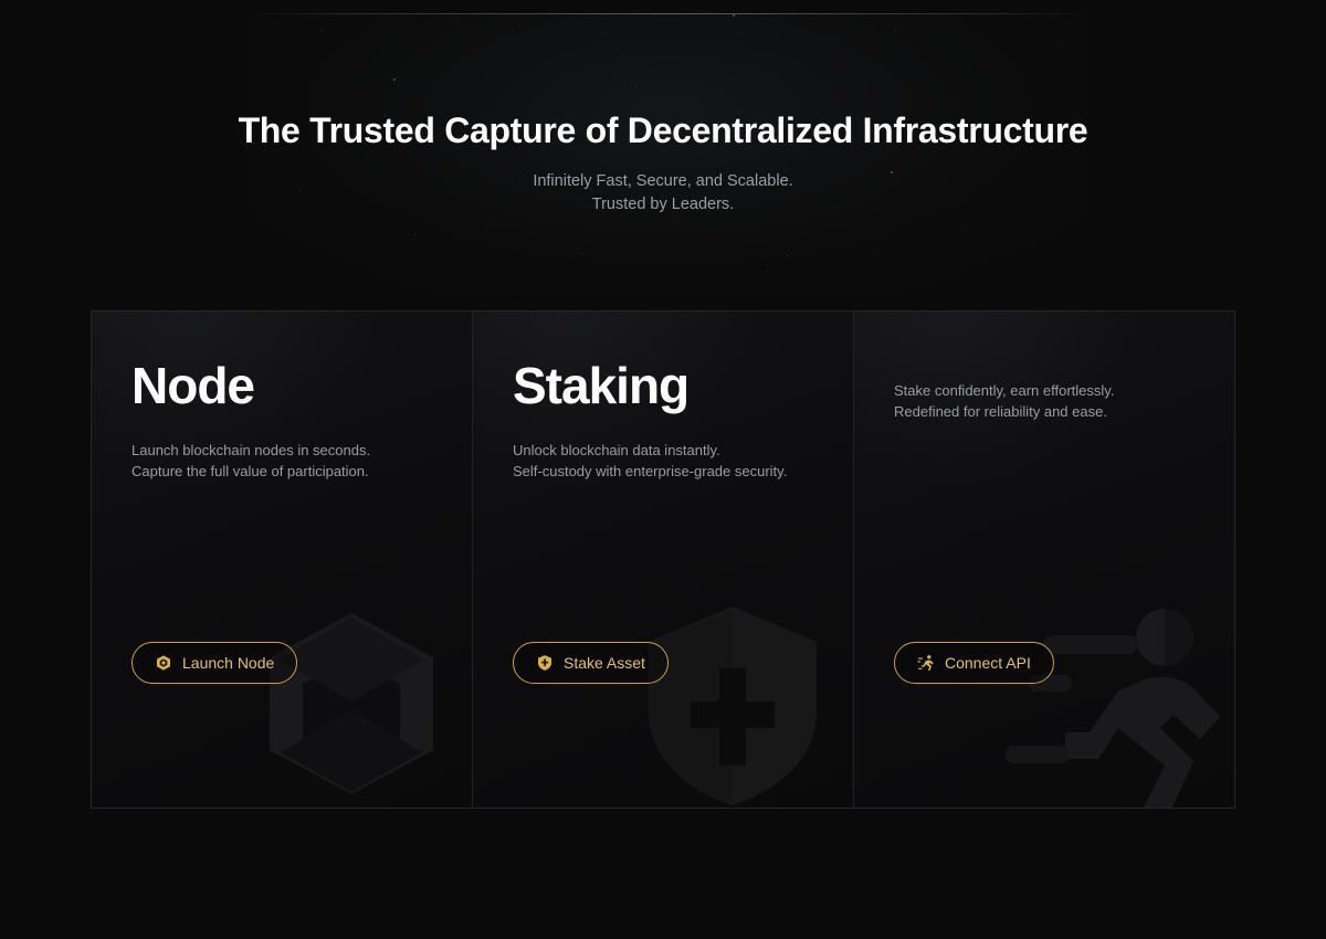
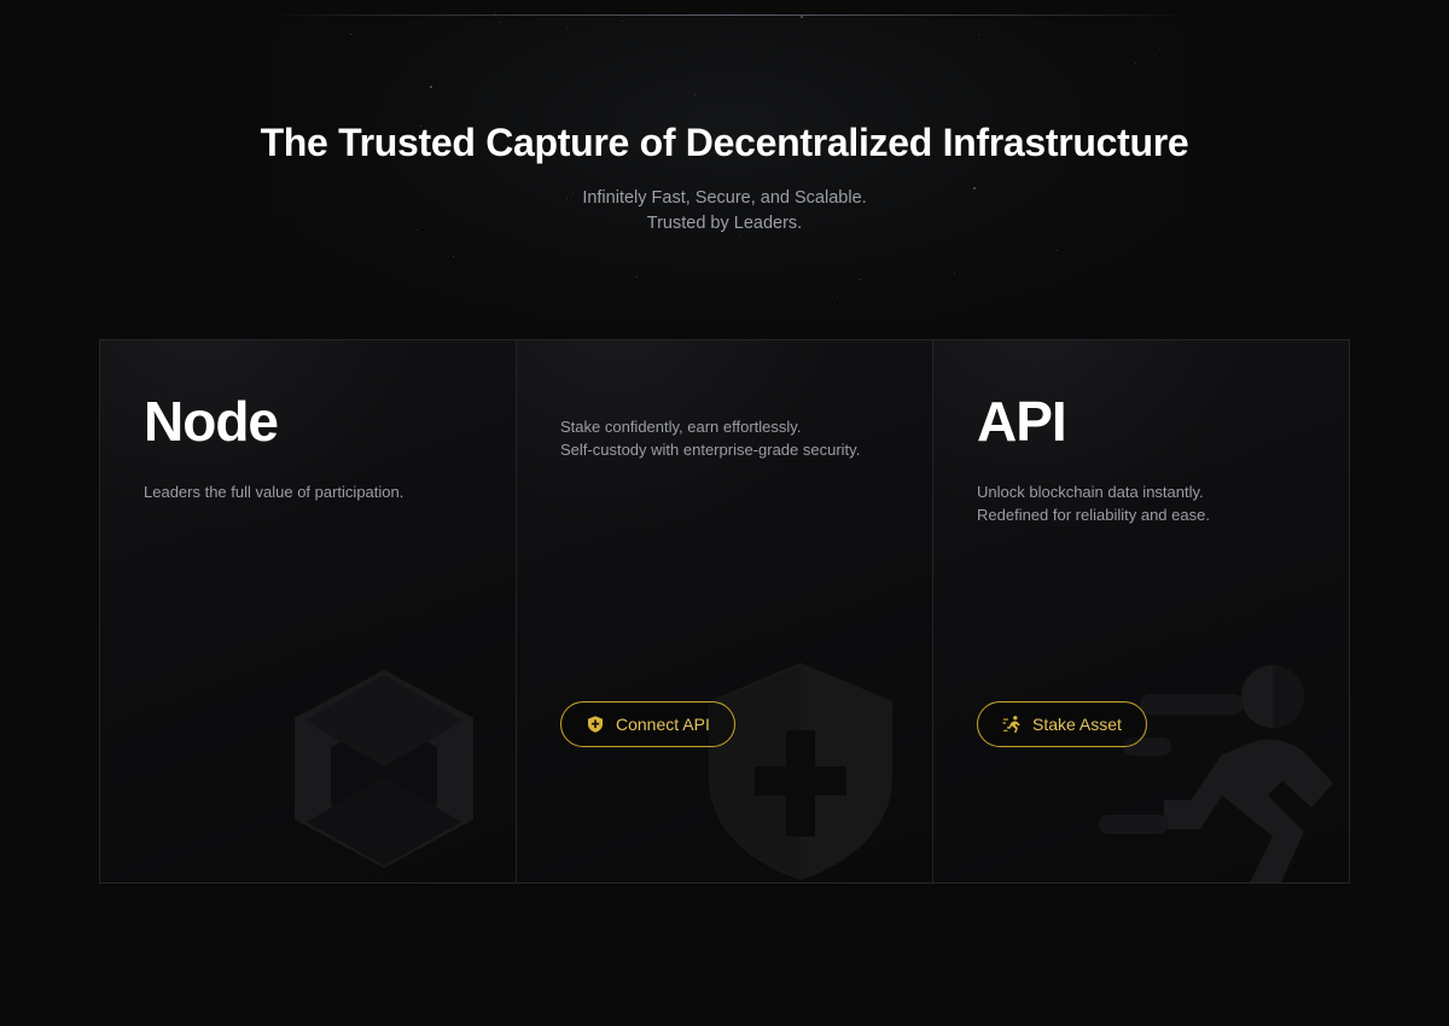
  The Trusted Capture of Decentralized Infrastructure
  Infinitely Fast, Secure, and Scalable.
  Trusted by Leaders.
  Node
- Launch blockchain nodes in seconds.
- Capture the full value of participation.
+ Leaders the full value of participation.
- Launch Node
- Staking
- Unlock blockchain data instantly.
+ Stake confidently, earn effortlessly.
  Self-custody with enterprise-grade security.
- Stake Asset
+ Connect API
+ API
- Stake confidently, earn effortlessly.
+ Unlock blockchain data instantly.
  Redefined for reliability and ease.
- Connect API
+ Stake Asset
